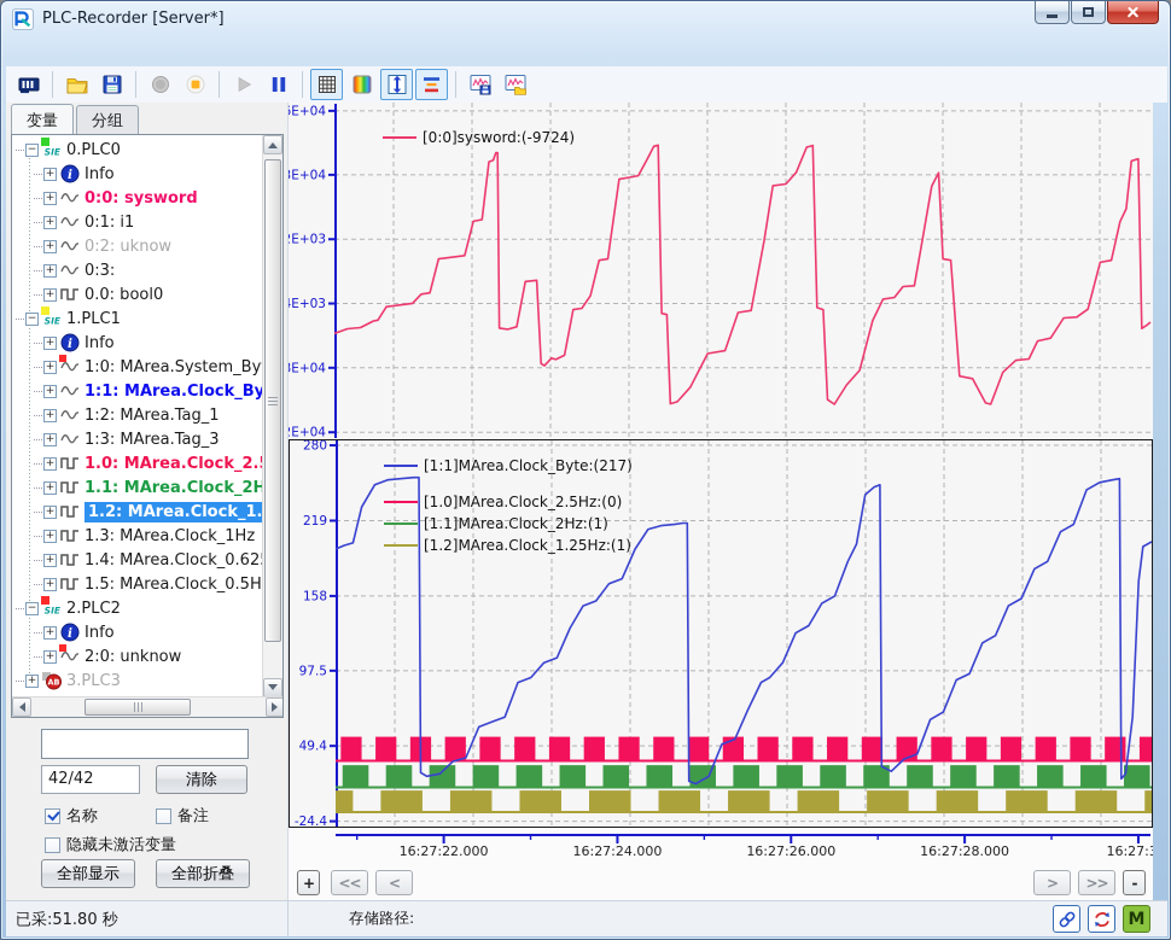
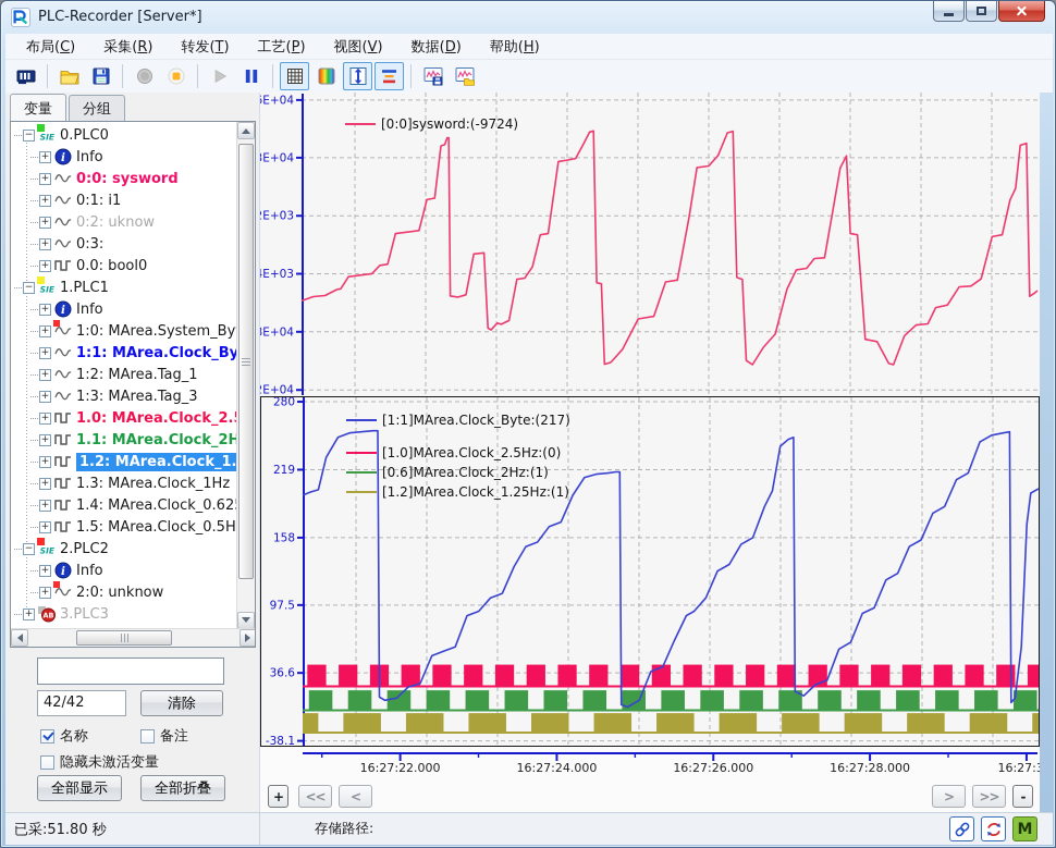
  PLC-Recorder [Server*]
+ 布局(C)
+ 采集(R)
+ 转发(T)
+ 工艺(P)
+ 视图(V)
+ 数据(D)
+ 帮助(H)
  变量
  分组
  −
  SIE
  0.PLC0
  +
  i
  Info
  +
  0:0: sysword
  +
  0:1: i1
  +
  0:2: uknow
  +
  0:3:
  +
  0.0: bool0
  −
  SIE
  1.PLC1
  +
  i
  Info
  +
  1:0: MArea.System_By
  +
  1:1: MArea.Clock_By
  +
  1:2: MArea.Tag_1
  +
  1:3: MArea.Tag_3
  +
  1.0: MArea.Clock_2.
  +
  1.1: MArea.Clock_2H
  +
  1.2: MArea.Clock_1.
  +
  1.3: MArea.Clock_1Hz
  +
  1.4: MArea.Clock_0.62
  +
  1.5: MArea.Clock_0.5H
  −
  SIE
  2.PLC2
  +
  i
  Info
  +
  2:0: unknow
  +
  AB
  3.PLC3
  42/42
  清除
  名称
  备注
  隐藏未激活变量
  全部显示
  全部折叠
  [0:0]sysword:(-9724)
  280
  219
  158
  97.5
- 49.4
+ 36.6
- -24.4
+ -38.1
  [1:1]MArea.Clock_Byte:(217)
  [1.0]MArea.Clock_2.5Hz:(0)
- [1.1]MArea.Clock_2Hz:(1)
+ [0.6]MArea.Clock_2Hz:(1)
  [1.2]MArea.Clock_1.25Hz:(1)
  16:27:22.000
  16:27:24.000
  16:27:26.000
  16:27:28.000
  +
  <<
  <
  >
  >>
  -
  已采:51.80 秒
  存储路径:
  M
